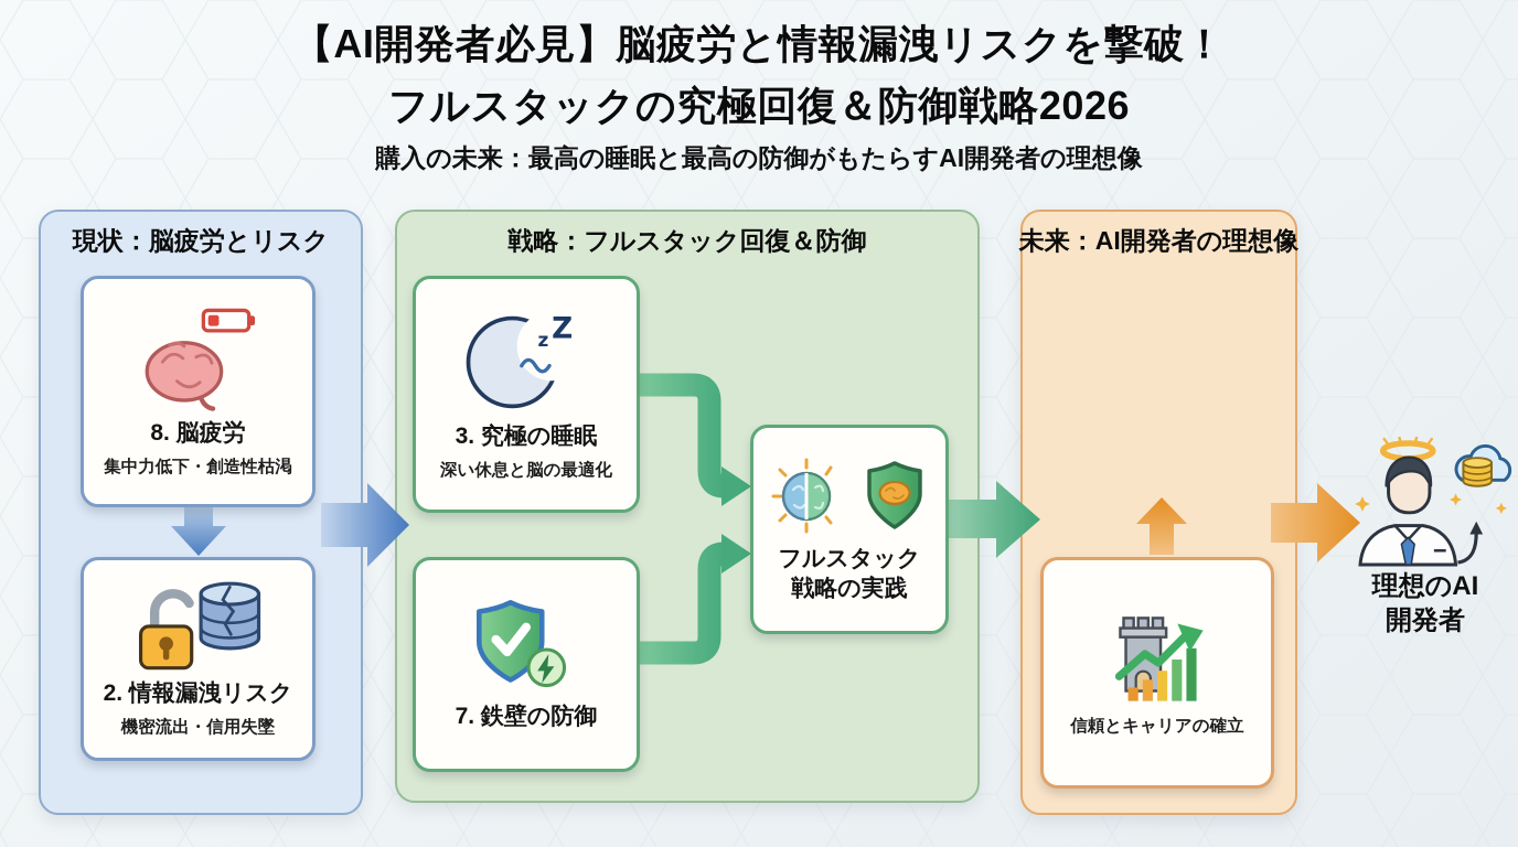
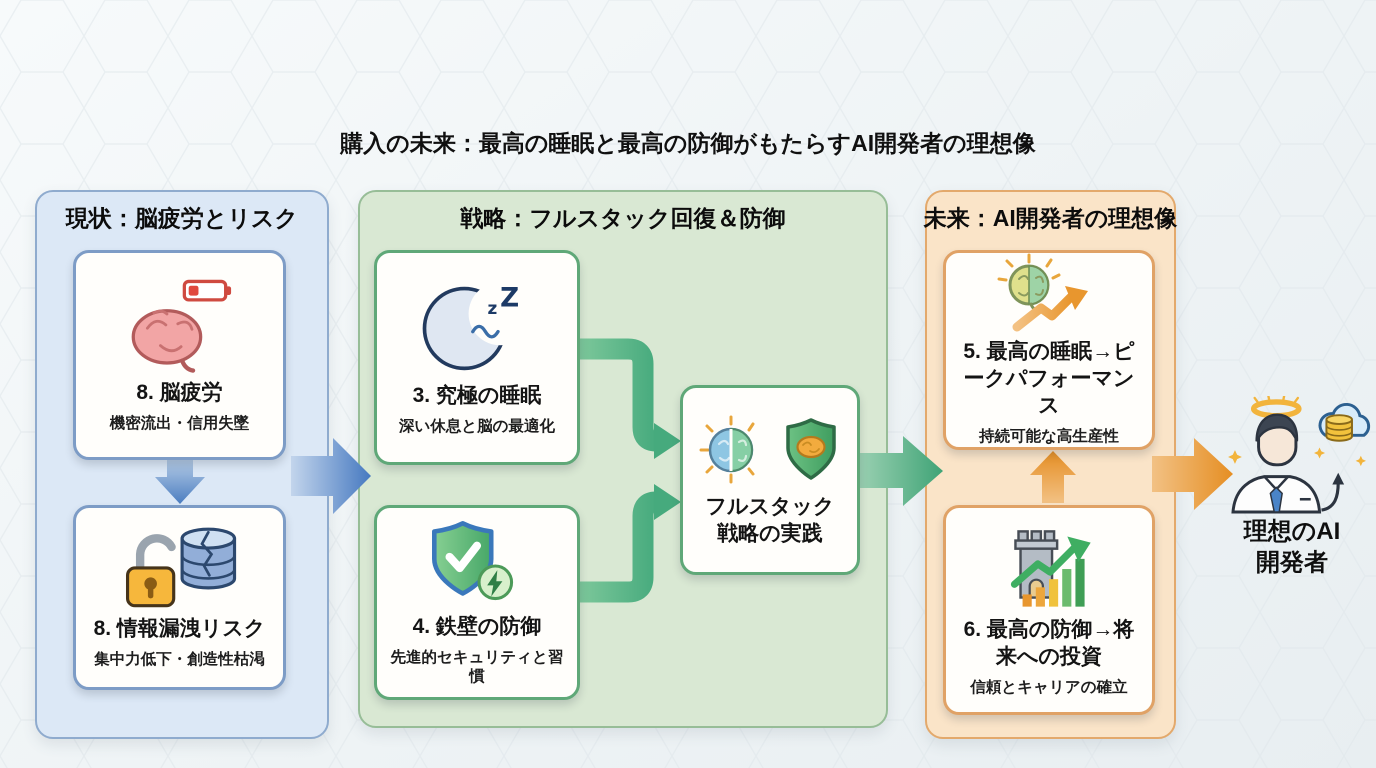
- 【AI開発者必見】脳疲労と情報漏洩リスクを撃破！
- フルスタックの究極回復＆防御戦略2026
  購入の未来：最高の睡眠と最高の防御がもたらすAI開発者の理想像
  現状：脳疲労とリスク
  戦略：フルスタック回復＆防御
  未来：AI開発者の理想像
  8. 脳疲労
- 集中力低下・創造性枯渇
+ 機密流出・信用失墜
- 2. 情報漏洩リスク
+ 8. 情報漏洩リスク
- 機密流出・信用失墜
+ 集中力低下・創造性枯渇
  z
  Z
  3. 究極の睡眠
  深い休息と脳の最適化
- 7. 鉄壁の防御
+ 4. 鉄壁の防御
+ 先進的セキュリティと習慣
  フルスタック
  戦略の実践
+ 5. 最高の睡眠→ピークパフォーマンス
+ 持続可能な高生産性
+ 6. 最高の防御→将来への投資
  信頼とキャリアの確立
  理想のAI
  開発者
